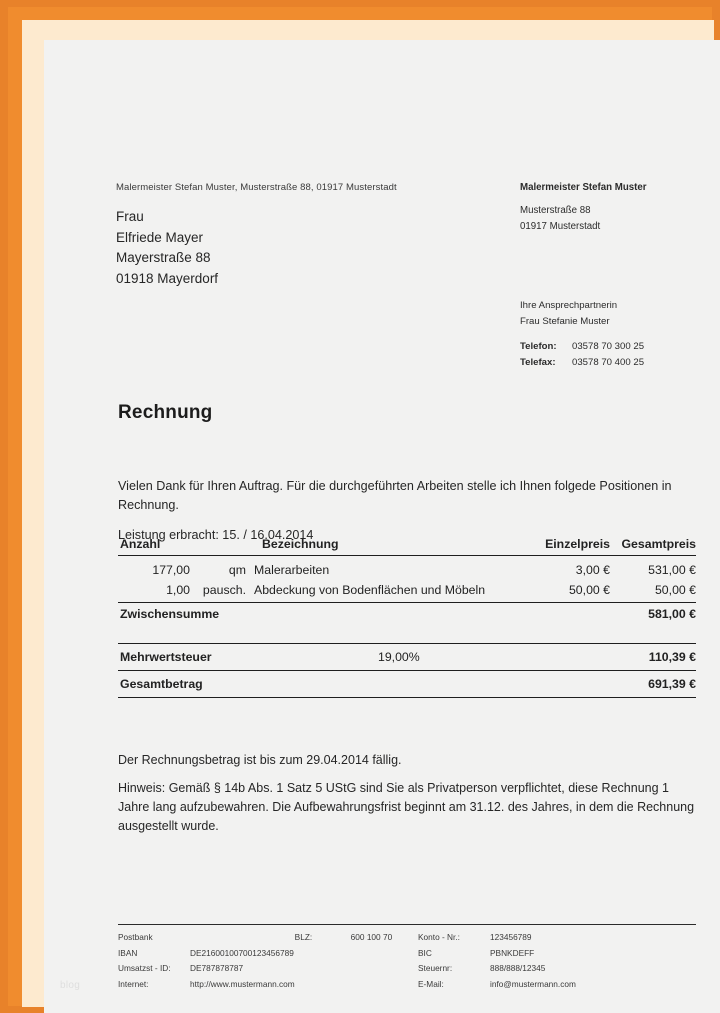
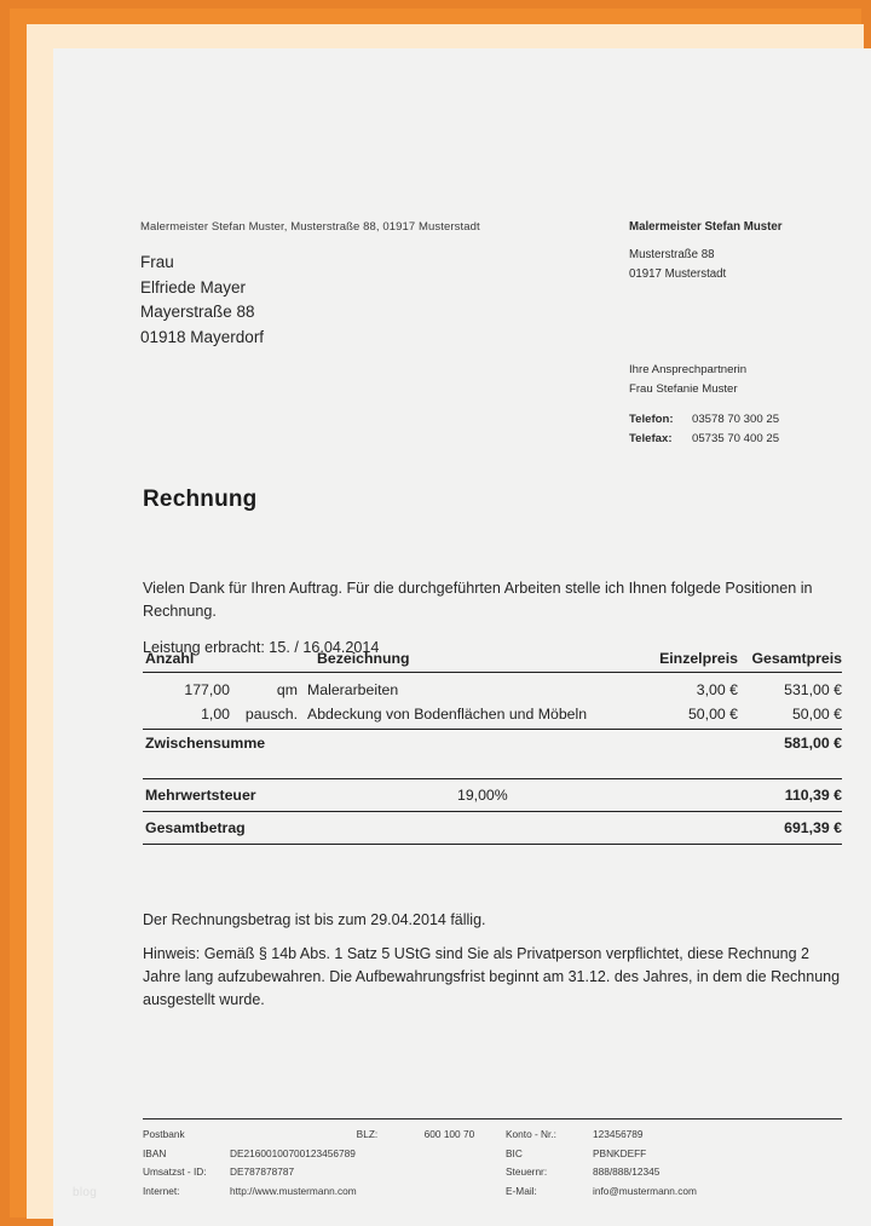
  Malermeister Stefan Muster, Musterstraße 88, 01917 Musterstadt
  Frau
  Elfriede Mayer
  Mayerstraße 88
  01918 Mayerdorf
  Malermeister Stefan Muster
  Musterstraße 88
  01917 Musterstadt
  Ihre Ansprechpartnerin
  Frau Stefanie Muster
  Telefon:
  03578 70 300 25
  Telefax:
- 03578 70 400 25
+ 05735 70 400 25
  Rechnung
  Vielen Dank für Ihren Auftrag. Für die durchgeführten Arbeiten stelle ich Ihnen folgede Positionen in Rechnung.
  Leistung erbracht: 15. / 16.04.2014
  Anzahl
  Bezeichnung
  Einzelpreis
  Gesamtpreis
  177,00
  qm
  Malerarbeiten
  3,00 €
  531,00 €
  1,00
  pausch.
  Abdeckung von Bodenflächen und Möbeln
  50,00 €
  50,00 €
  Zwischensumme
  581,00 €
  Mehrwertsteuer
  19,00%
  110,39 €
  Gesamtbetrag
  691,39 €
  Der Rechnungsbetrag ist bis zum 29.04.2014 fällig.
- Hinweis: Gemäß § 14b Abs. 1 Satz 5 UStG sind Sie als Privatperson verpflichtet, diese Rechnung 1 Jahre lang aufzubewahren. Die Aufbewahrungsfrist beginnt am 31.12. des Jahres, in dem die Rechnung ausgestellt wurde.
+ Hinweis: Gemäß § 14b Abs. 1 Satz 5 UStG sind Sie als Privatperson verpflichtet, diese Rechnung 2 Jahre lang aufzubewahren. Die Aufbewahrungsfrist beginnt am 31.12. des Jahres, in dem die Rechnung ausgestellt wurde.
  Postbank
  IBAN
  Umsatzst - ID:
  Internet:
  DE21600100700123456789
  DE787878787
  http://www.mustermann.com
  BLZ:
  600 100 70
  Konto - Nr.:
  BIC
  Steuernr:
  E-Mail:
  123456789
  PBNKDEFF
  888/888/12345
  info@mustermann.com
